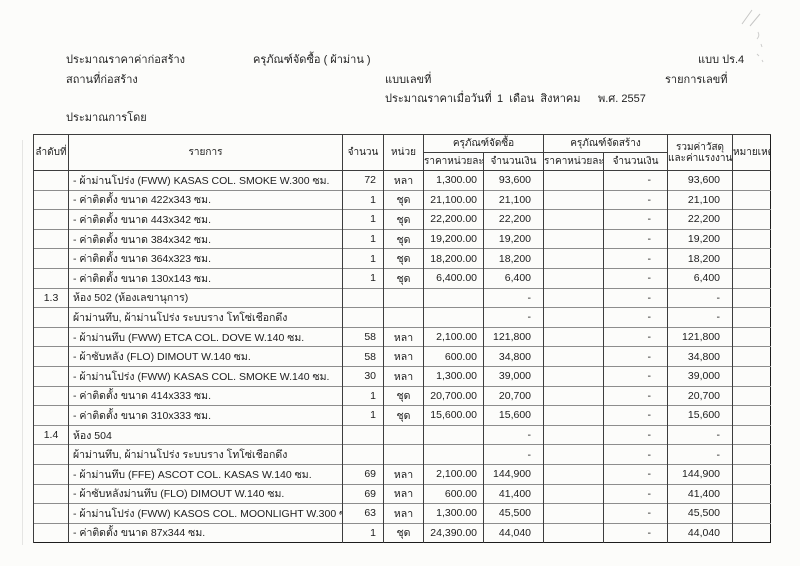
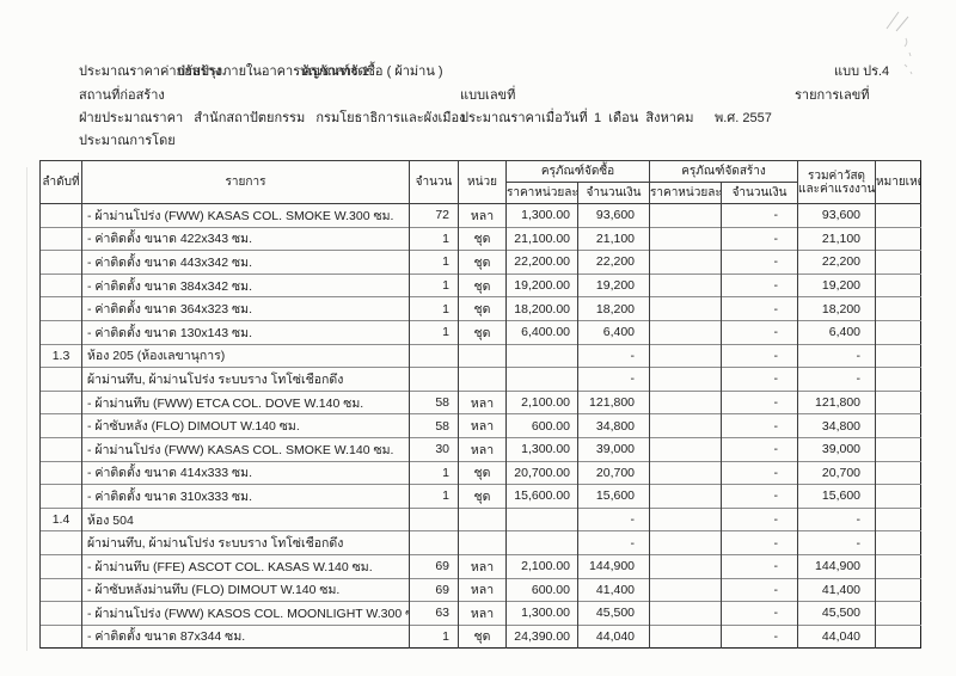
  ประมาณราคาค่าก่อสร้าง
+ ปรับปรุงภายในอาคารบัญชาการ 1
  ครุภัณฑ์จัดซื้อ ( ผ้าม่าน )
  แบบ ปร.4
  สถานที่ก่อสร้าง
  แบบเลขที่
  รายการเลขที่
+ ฝ่ายประมาณราคา สำนักสถาปัตยกรรม กรมโยธาธิการและผังเมือง
  ประมาณราคาเมื่อวันที่
  1 เดือน สิงหาคม
  พ.ศ. 2557
  ประมาณการโดย
  ลำดับที่	รายการ	จำนวน	หน่วย	ครุภัณฑ์จัดซื้อ	ครุภัณฑ์จัดสร้าง	รวมค่าวัสดุ และค่าแรงงาน	หมายเห
  ราคาหน่วยละ	จำนวนเงิน	ราคาหน่วยละ	จำนวนเงิน
  	- ผ้าม่านโปร่ง (FWW) KASAS COL. SMOKE W.300 ซม.	72	หลา	1,300.00	93,600		-	93,600
  	- ค่าติดตั้ง ขนาด 422x343 ซม.	1	ชุด	21,100.00	21,100		-	21,100
  	- ค่าติดตั้ง ขนาด 443x342 ซม.	1	ชุด	22,200.00	22,200		-	22,200
  	- ค่าติดตั้ง ขนาด 384x342 ซม.	1	ชุด	19,200.00	19,200		-	19,200
  	- ค่าติดตั้ง ขนาด 364x323 ซม.	1	ชุด	18,200.00	18,200		-	18,200
  	- ค่าติดตั้ง ขนาด 130x143 ซม.	1	ชุด	6,400.00	6,400		-	6,400
- 1.3	ห้อง 502 (ห้องเลขานุการ)				-		-	-
+ 1.3	ห้อง 205 (ห้องเลขานุการ)				-		-	-
  	ผ้าม่านทึบ, ผ้าม่านโปร่ง ระบบราง โทโซ่เชือกดึง				-		-	-
  	- ผ้าม่านทึบ (FWW) ETCA COL. DOVE W.140 ซม.	58	หลา	2,100.00	121,800		-	121,800
  	- ผ้าซับหลัง (FLO) DIMOUT W.140 ซม.	58	หลา	600.00	34,800		-	34,800
  	- ผ้าม่านโปร่ง (FWW) KASAS COL. SMOKE W.140 ซม.	30	หลา	1,300.00	39,000		-	39,000
  	- ค่าติดตั้ง ขนาด 414x333 ซม.	1	ชุด	20,700.00	20,700		-	20,700
  	- ค่าติดตั้ง ขนาด 310x333 ซม.	1	ชุด	15,600.00	15,600		-	15,600
  1.4	ห้อง 504				-		-	-
  	ผ้าม่านทึบ, ผ้าม่านโปร่ง ระบบราง โทโซ่เชือกดึง				-		-	-
  	- ผ้าม่านทึบ (FFE) ASCOT COL. KASAS W.140 ซม.	69	หลา	2,100.00	144,900		-	144,900
  	- ผ้าซับหลังม่านทึบ (FLO) DIMOUT W.140 ซม.	69	หลา	600.00	41,400		-	41,400
  	- ผ้าม่านโปร่ง (FWW) KASOS COL. MOONLIGHT W.300	63	หลา	1,300.00	45,500		-	45,500
  	- ค่าติดตั้ง ขนาด 87x344 ซม.	1	ชุด	24,390.00	44,040		-	44,040
